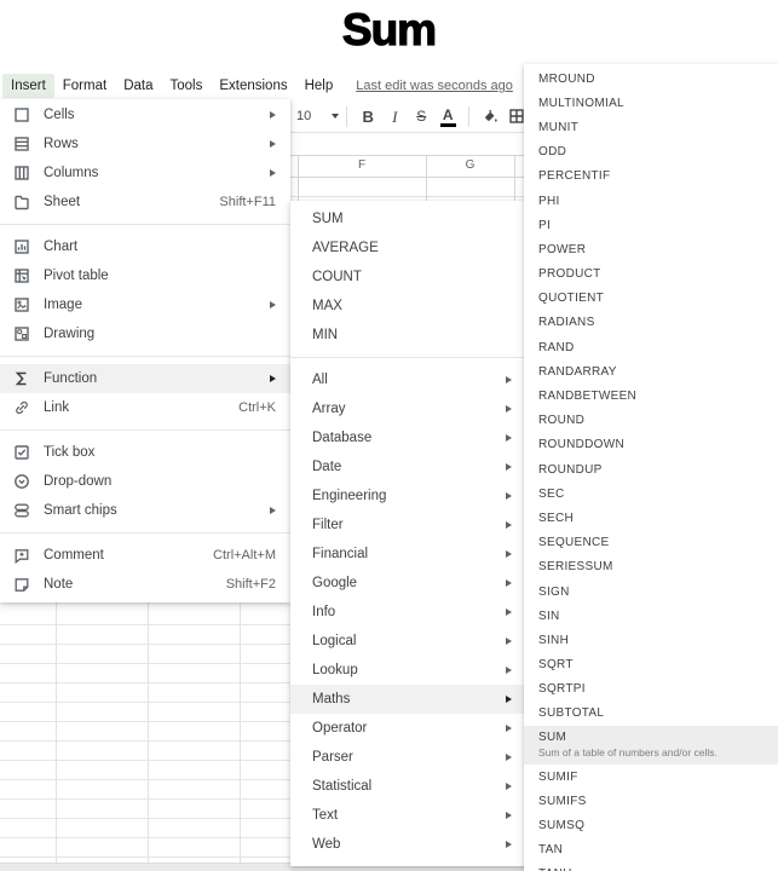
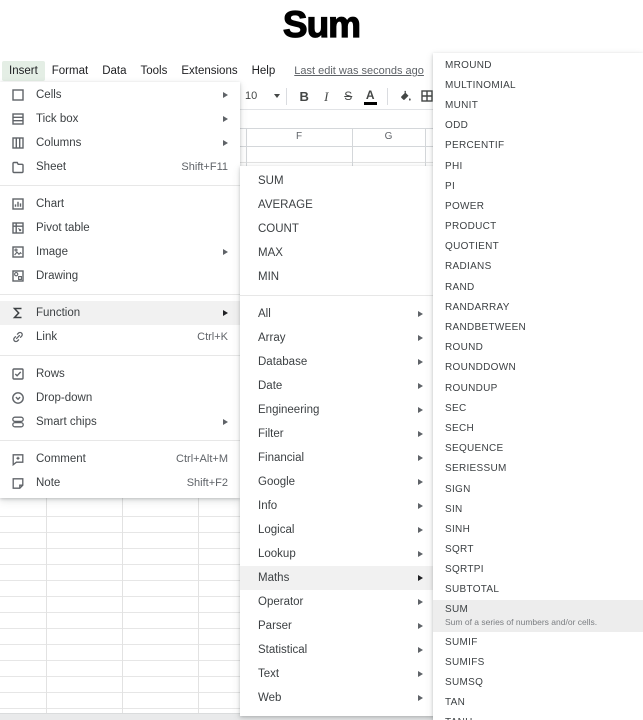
  Sum
  Insert
  Format
  Data
  Tools
  Extensions
  Help
  Last edit was seconds ago
  10
  B
  I
  S
  A
  F
  G
  Cells
- Rows
+ Tick box
  Columns
  Sheet
  Shift+F11
  Chart
  Pivot table
  Image
  Drawing
  Function
  Link
  Ctrl+K
- Tick box
+ Rows
  Drop-down
  Smart chips
  Comment
  Ctrl+Alt+M
  Note
  Shift+F2
  SUM
  AVERAGE
  COUNT
  MAX
  MIN
  All
  Array
  Database
  Date
  Engineering
  Filter
  Financial
  Google
  Info
  Logical
  Lookup
  Maths
  Operator
  Parser
  Statistical
  Text
  Web
  MROUND
  MULTINOMIAL
  MUNIT
  ODD
  PERCENTIF
  PHI
  PI
  POWER
  PRODUCT
  QUOTIENT
  RADIANS
  RAND
  RANDARRAY
  RANDBETWEEN
  ROUND
  ROUNDDOWN
  ROUNDUP
  SEC
  SECH
  SEQUENCE
  SERIESSUM
  SIGN
  SIN
  SINH
  SQRT
  SQRTPI
  SUBTOTAL
  SUM
- Sum of a table of numbers and/or cells.
+ Sum of a series of numbers and/or cells.
  SUMIF
  SUMIFS
  SUMSQ
  TAN
